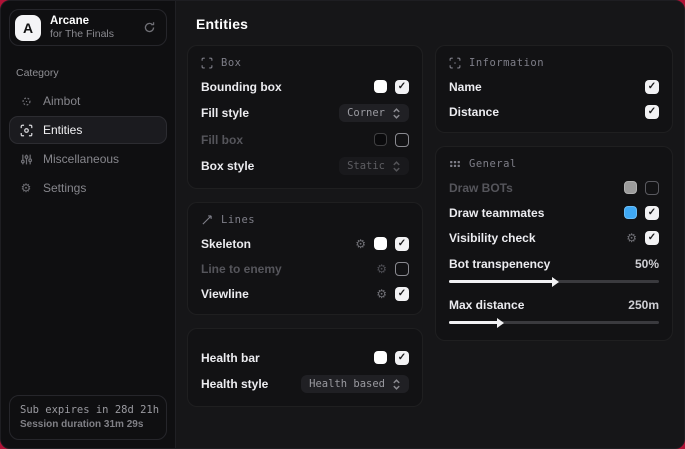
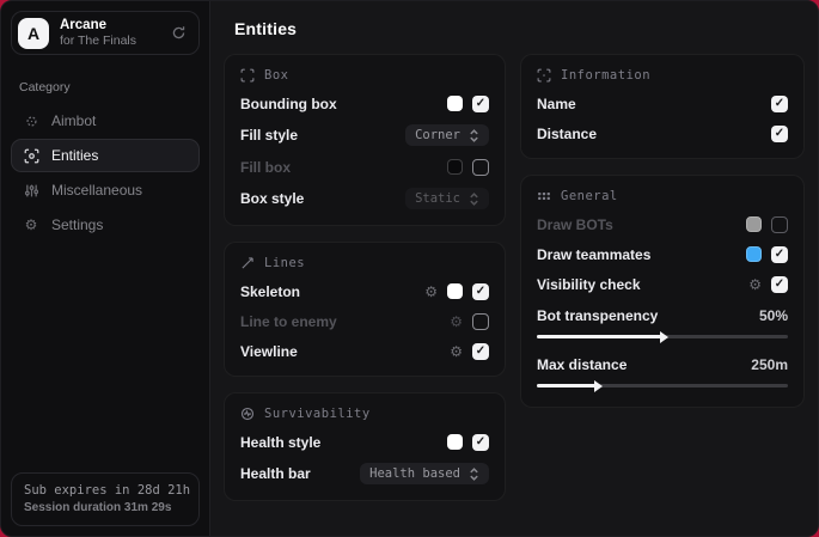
  A
  Arcane
  for The Finals
  Category
  Aimbot
  Entities
  Miscellaneous
  ⚙
  Settings
  Sub expires in 28d 21h
  Session duration 31m 29s
  Entities
  Box
  Bounding box
  ✓
  Fill style
  Corner
  Fill box
  Box style
  Static
  Lines
  Skeleton
  ⚙
  ✓
  Line to enemy
  ⚙
  Viewline
  ⚙
  ✓
+ Survivability
- Health bar
+ Health style
  ✓
- Health style
+ Health bar
  Health based
  Information
  Name
  ✓
  Distance
  ✓
  General
  Draw BOTs
  Draw teammates
  ✓
  Visibility check
  ⚙
  ✓
  Bot transpenency
  50%
  Max distance
  250m
